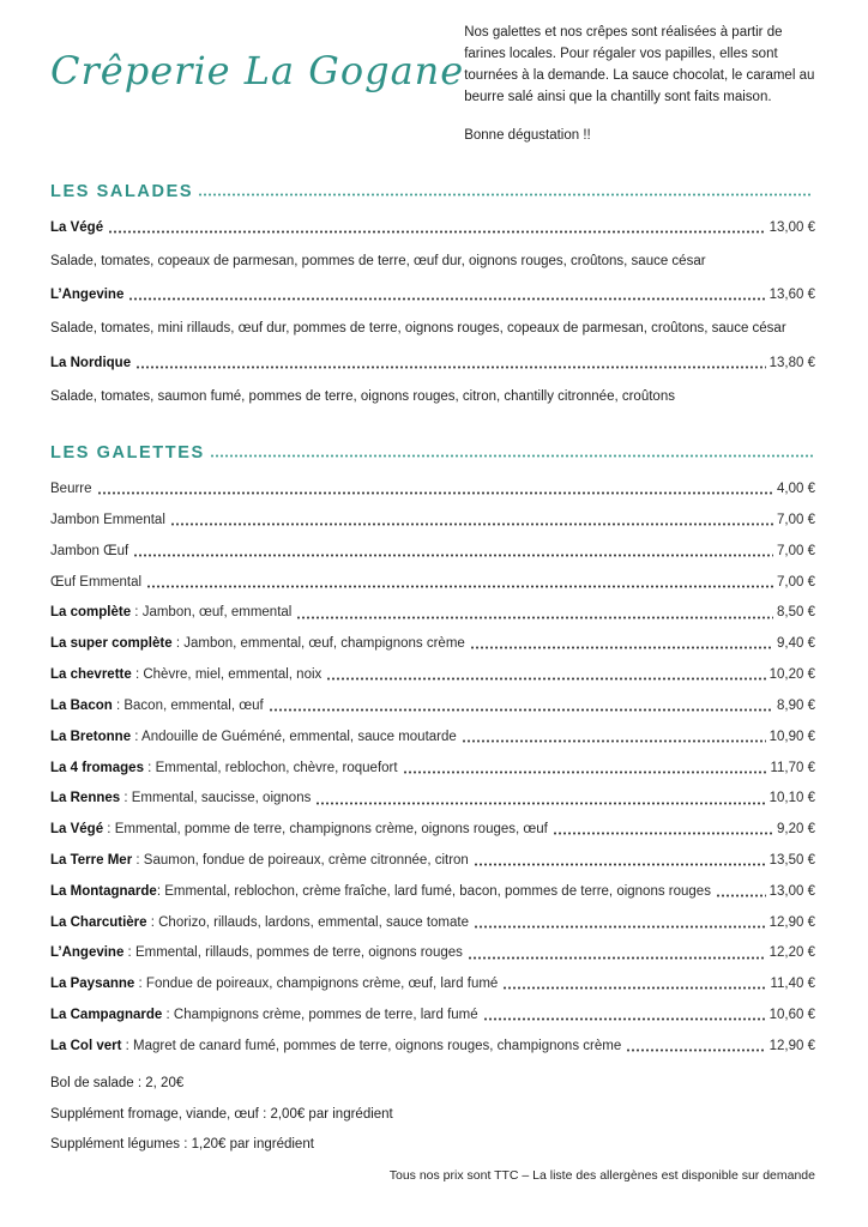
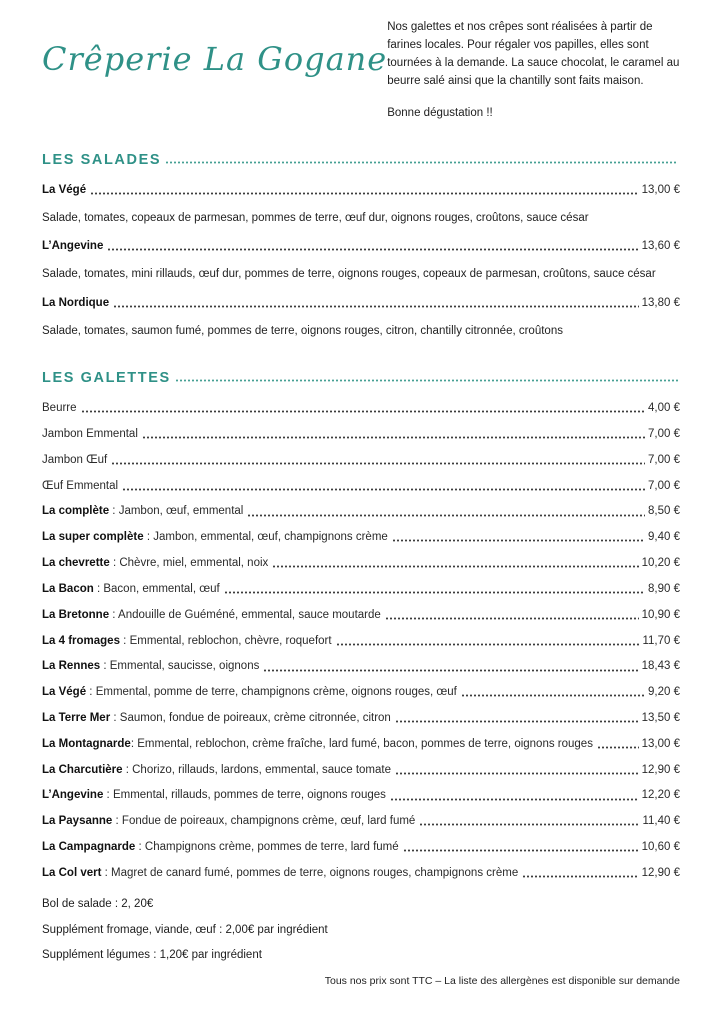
  Crêperie La Gogane
  Nos galettes et nos crêpes sont réalisées à partir de farines locales. Pour régaler vos papilles, elles sont tournées à la demande. La sauce chocolat, le caramel au beurre salé ainsi que la chantilly sont faits maison.
  Bonne dégustation !!
  LES SALADES
  La Végé
  13,00 €
  Salade, tomates, copeaux de parmesan, pommes de terre, œuf dur, oignons rouges, croûtons, sauce césar
  L’Angevine
  13,60 €
  Salade, tomates, mini rillauds, œuf dur, pommes de terre, oignons rouges, copeaux de parmesan, croûtons, sauce césar
  La Nordique
  13,80 €
  Salade, tomates, saumon fumé, pommes de terre, oignons rouges, citron, chantilly citronnée, croûtons
  LES GALETTES
  Beurre
  4,00 €
  Jambon Emmental
  7,00 €
  Jambon Œuf
  7,00 €
  Œuf Emmental
  7,00 €
  La complète : Jambon, œuf, emmental
  8,50 €
  La super complète : Jambon, emmental, œuf, champignons crème
  9,40 €
  La chevrette : Chèvre, miel, emmental, noix
  10,20 €
  La Bacon : Bacon, emmental, œuf
  8,90 €
  La Bretonne : Andouille de Guéméné, emmental, sauce moutarde
  10,90 €
  La 4 fromages : Emmental, reblochon, chèvre, roquefort
  11,70 €
  La Rennes : Emmental, saucisse, oignons
- 10,10 €
+ 18,43 €
  La Végé : Emmental, pomme de terre, champignons crème, oignons rouges, œuf
  9,20 €
  La Terre Mer : Saumon, fondue de poireaux, crème citronnée, citron
  13,50 €
  La Montagnarde: Emmental, reblochon, crème fraîche, lard fumé, bacon, pommes de terre, oignons rouges
  13,00 €
  La Charcutière : Chorizo, rillauds, lardons, emmental, sauce tomate
  12,90 €
  L’Angevine : Emmental, rillauds, pommes de terre, oignons rouges
  12,20 €
  La Paysanne : Fondue de poireaux, champignons crème, œuf, lard fumé
  11,40 €
  La Campagnarde : Champignons crème, pommes de terre, lard fumé
  10,60 €
  La Col vert : Magret de canard fumé, pommes de terre, oignons rouges, champignons crème
  12,90 €
  Bol de salade : 2, 20€
  Supplément fromage, viande, œuf : 2,00€ par ingrédient
  Supplément légumes : 1,20€ par ingrédient
  Tous nos prix sont TTC – La liste des allergènes est disponible sur demande
